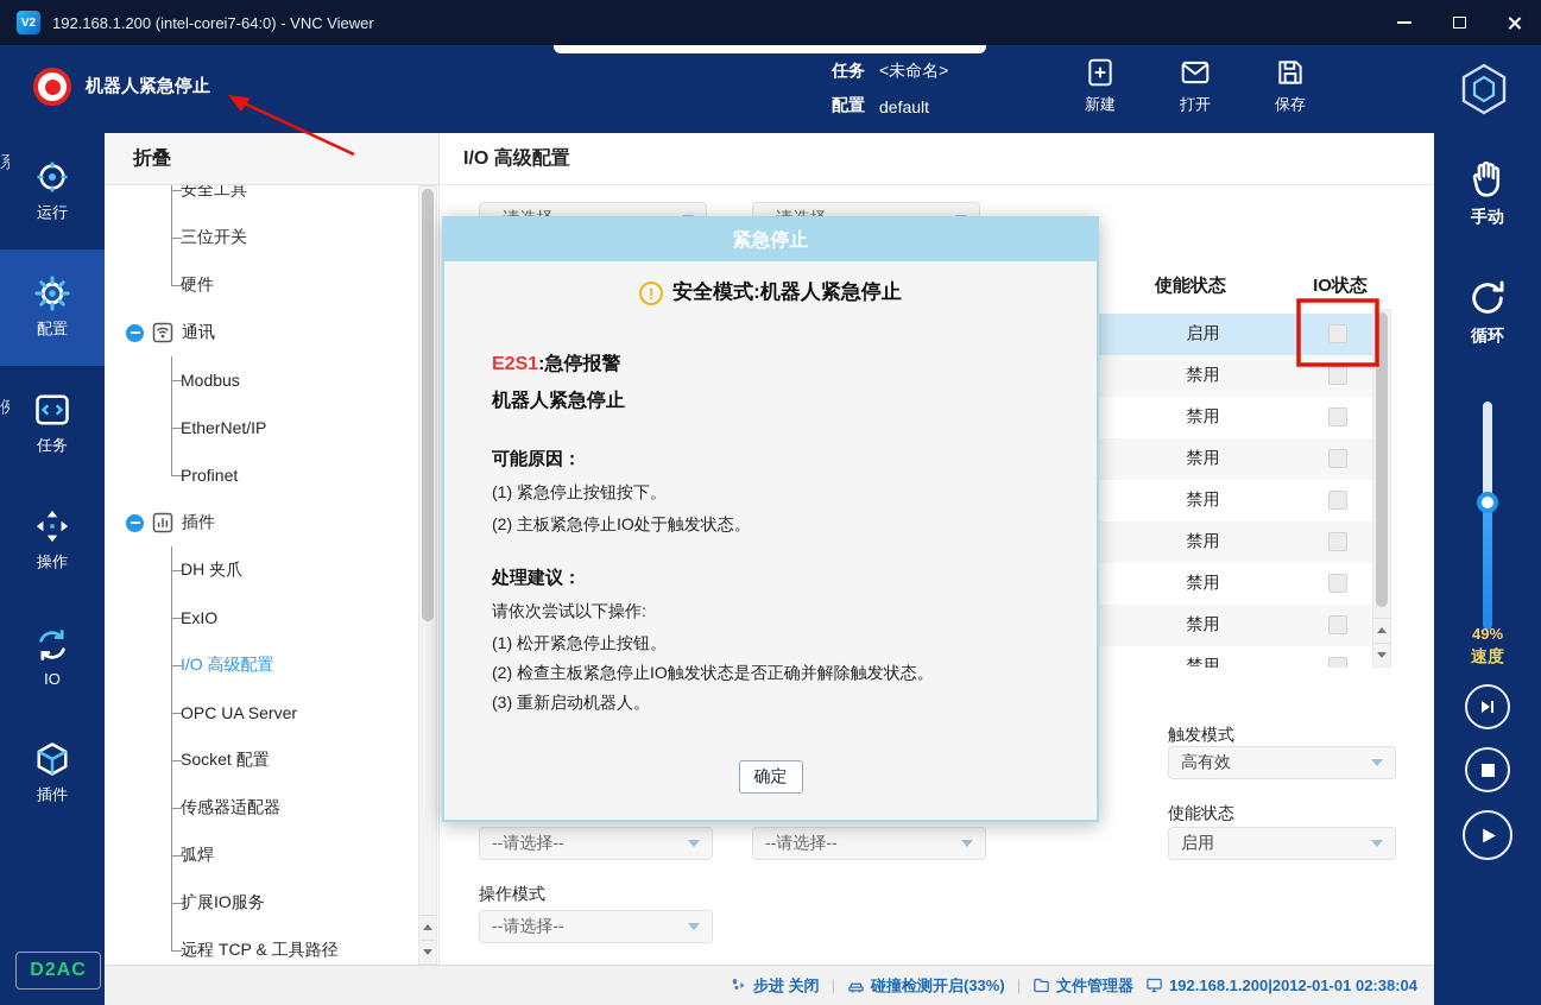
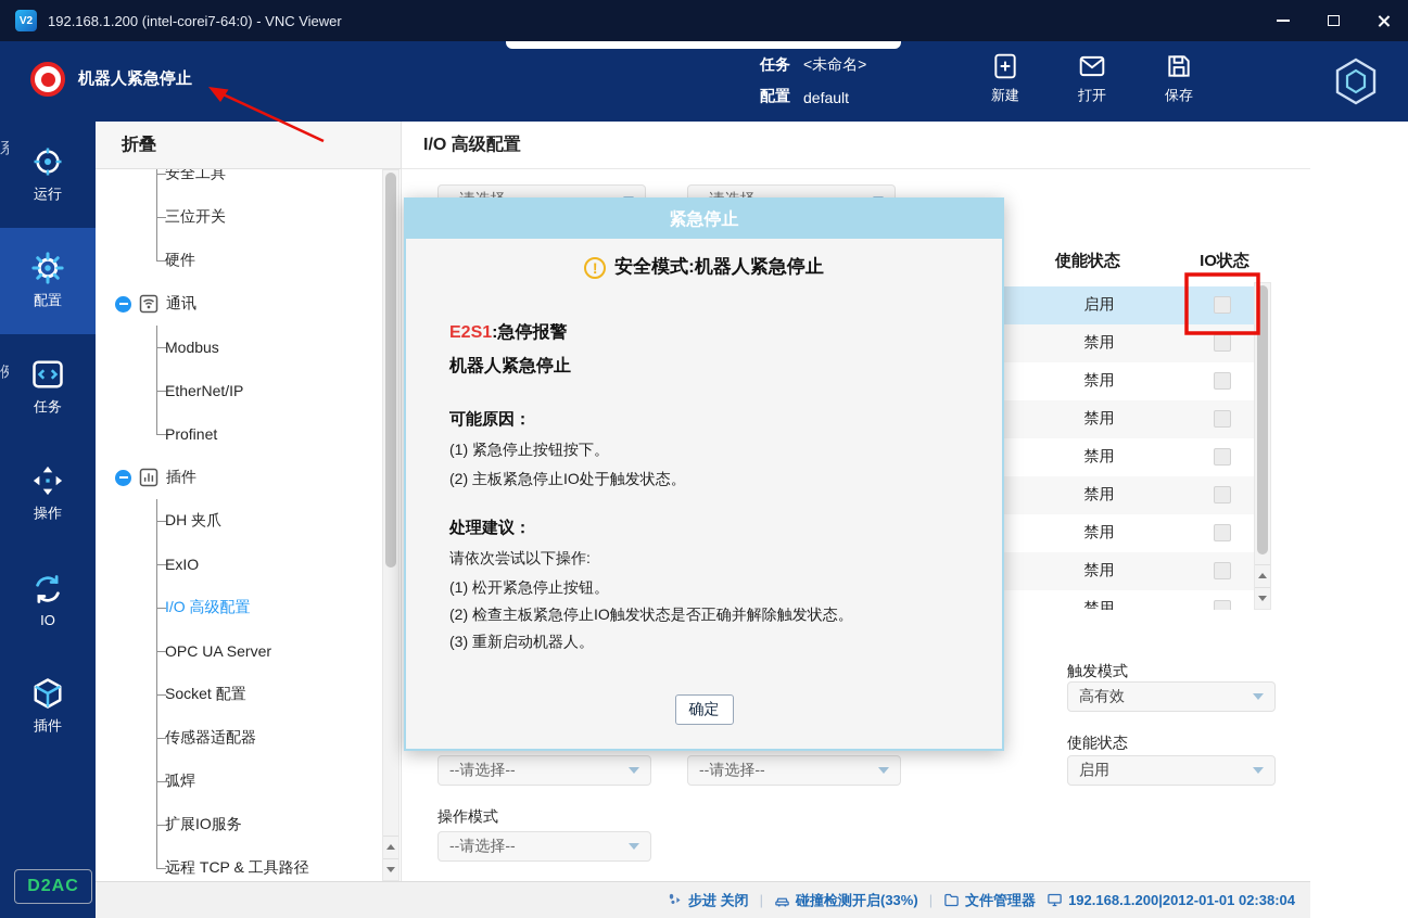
  V2
  192.168.1.200 (intel-corei7-64:0) - VNC Viewer
  机器人紧急停止
  任务
  <未命名>
  配置
  default
  新建
  打开
  保存
  运行
  配置
  任务
  操作
  IO
  插件
  D2AC
  系
  例
  折叠
  安全工具
  三位开关
  硬件
  通讯
  Modbus
  EtherNet/IP
  Profinet
  插件
  DH 夹爪
  ExIO
  I/O 高级配置
  OPC UA Server
  Socket 配置
  传感器适配器
  弧焊
  扩展IO服务
  远程 TCP & 工具路径
  I/O 高级配置
  使能状态
  IO状态
  启用
  禁用
  禁用
  禁用
  禁用
  禁用
  禁用
  禁用
  禁用
  触发模式
  高有效
  使能状态
  启用
  --请选择--
  --请选择--
  操作模式
  --请选择--
  紧急停止
  安全模式:机器人紧急停止
  E2S1:急停报警
  机器人紧急停止
  可能原因：
  (1) 紧急停止按钮按下。
  (2) 主板紧急停止IO处于触发状态。
  处理建议：
  请依次尝试以下操作:
  (1) 松开紧急停止按钮。
  (2) 检查主板紧急停止IO触发状态是否正确并解除触发状态。
  (3) 重新启动机器人。
  确定
- 手动
- 循环
- 49%
- 速度
  步进 关闭
  |
  碰撞检测开启(33%)
  |
  文件管理器
  192.168.1.200|2012-01-01 02:38:04
